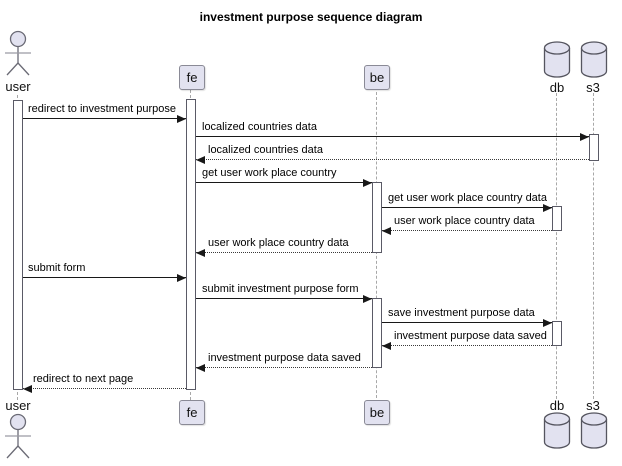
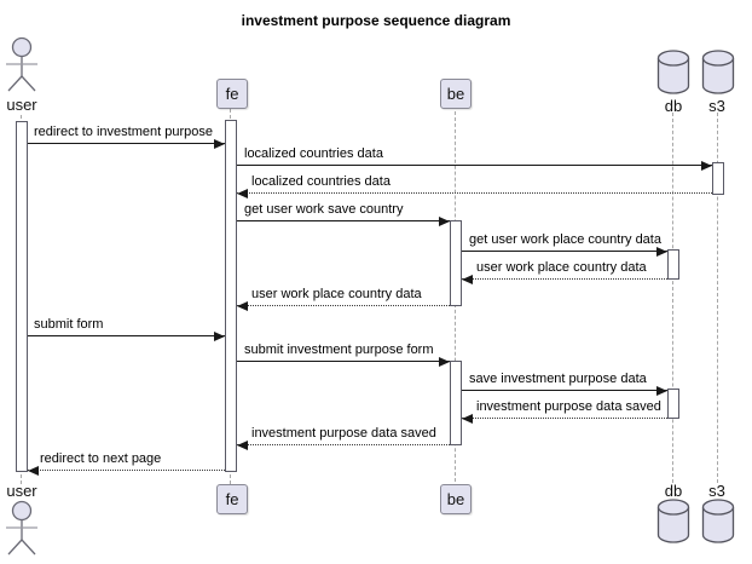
  investment purpose sequence diagram
  user
  user
  fe
  be
  fe
  be
  db
  s3
  db
  s3
  redirect to investment purpose
  localized countries data
  localized countries data
- get user work place country
+ get user work save country
  get user work place country data
  user work place country data
  user work place country data
  submit form
  submit investment purpose form
  save investment purpose data
  investment purpose data saved
  investment purpose data saved
  redirect to next page
